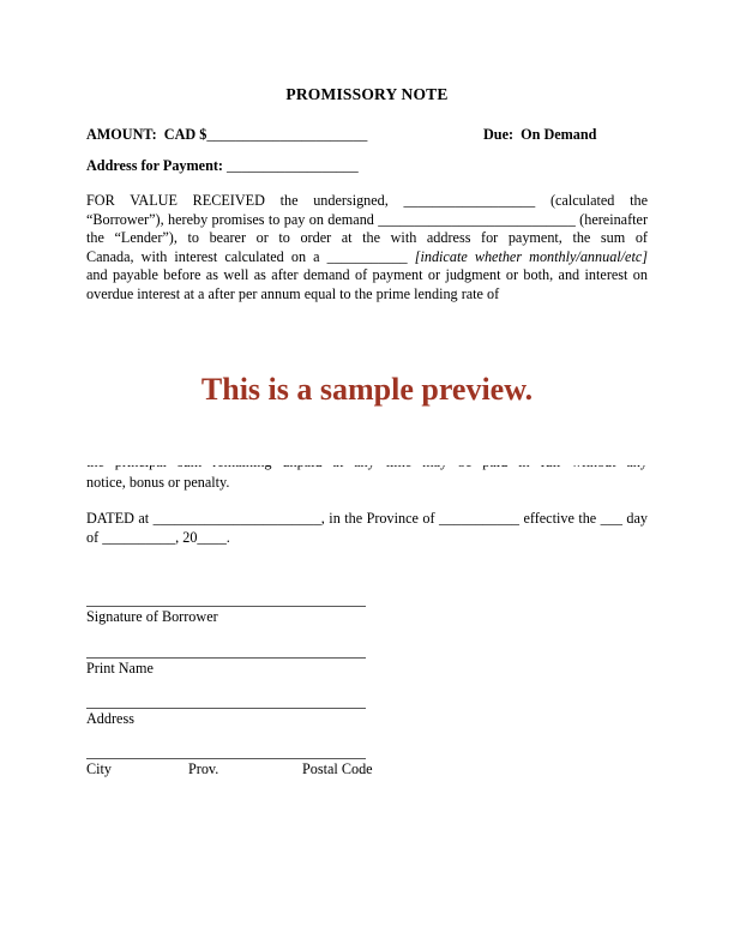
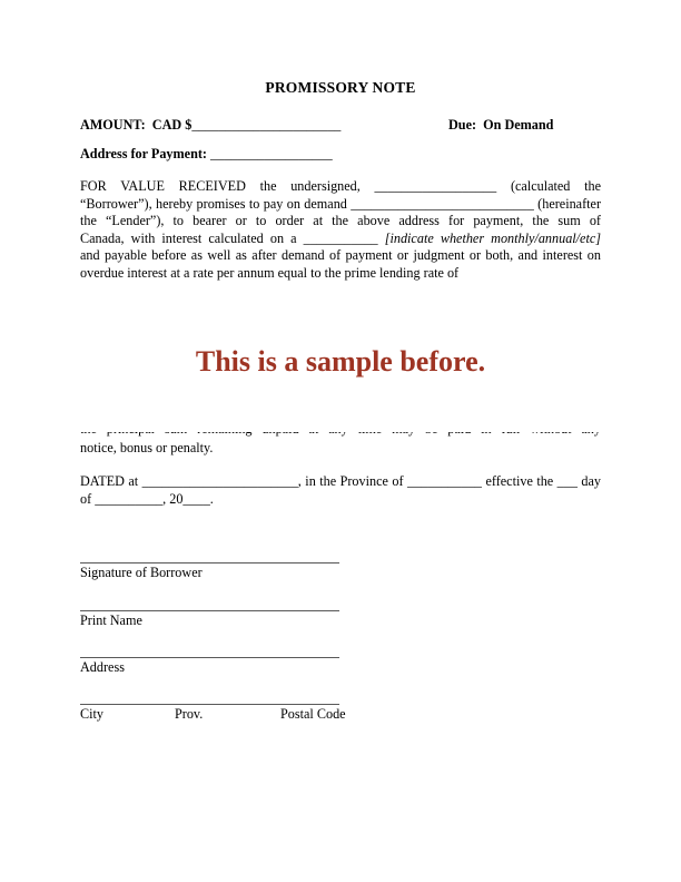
  PROMISSORY NOTE
  AMOUNT: CAD $______________________
  Due: On Demand
  Address for Payment: __________________
  FOR VALUE RECEIVED the undersigned, __________________ (calculated the
  “Borrower”), hereby promises to pay on demand ___________________________ (hereinafter
- the “Lender”), to bearer or to order at the with address for payment, the sum of
+ the “Lender”), to bearer or to order at the above address for payment, the sum of
  Canada, with interest calculated on a ___________ [indicate whether monthly/annual/etc]
  and payable before as well as after demand of payment or judgment or both, and interest on
- overdue interest at a after per annum equal to the prime lending rate of
+ overdue interest at a rate per annum equal to the prime lending rate of
- This is a sample preview.
+ This is a sample before.
  notice, bonus or penalty.
  DATED at _______________________, in the Province of ___________ effective the ___ day
  of __________, 20____.
  Signature of Borrower
  Print Name
  Address
  City
  Prov.
  Postal Code
